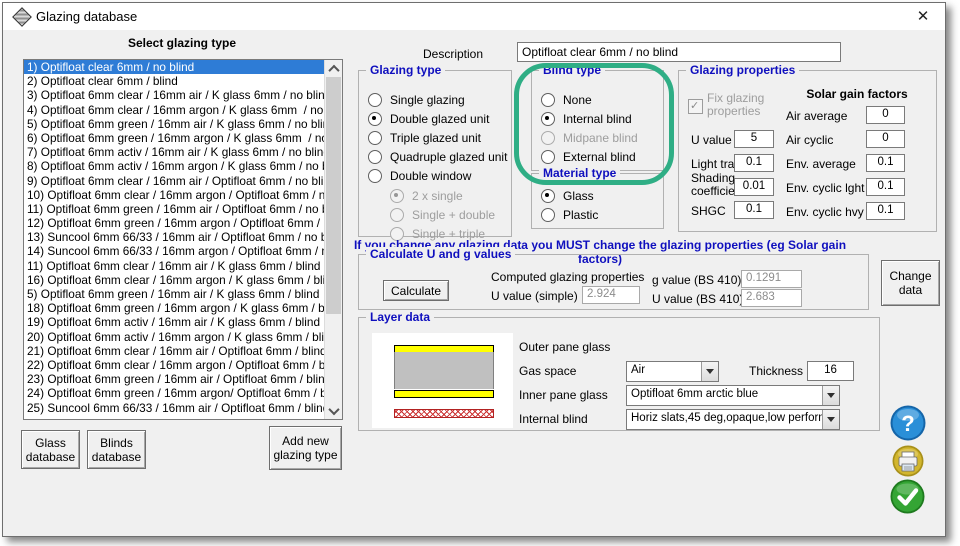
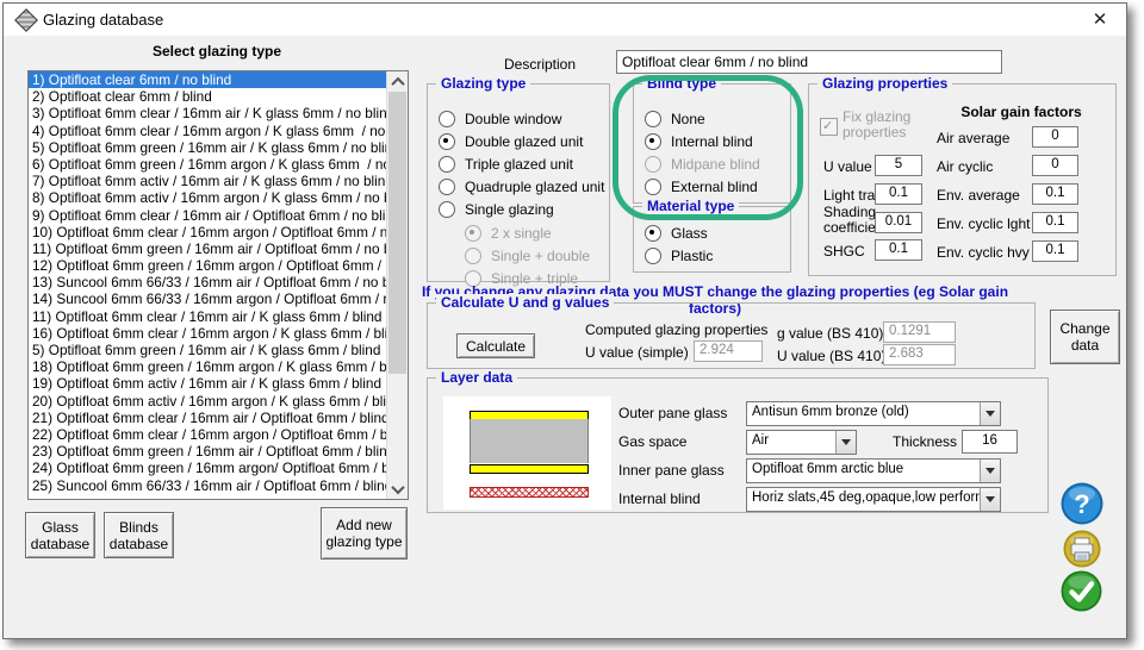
  Glazing database
  ✕
  Select glazing type
  1) Optifloat clear 6mm / no blind
  2) Optifloat clear 6mm / blind
  3) Optifloat 6mm clear / 16mm air / K glass 6mm / no blin
  4) Optifloat 6mm clear / 16mm argon / K glass 6mm / no
  5) Optifloat 6mm green / 16mm air / K glass 6mm / no bli
  6) Optifloat 6mm green / 16mm argon / K glass 6mm / n
  7) Optifloat 6mm activ / 16mm air / K glass 6mm / no blin
  8) Optifloat 6mm activ / 16mm argon / K glass 6mm / no
  9) Optifloat 6mm clear / 16mm air / Optifloat 6mm / no bli
  10) Optifloat 6mm clear / 16mm argon / Optifloat 6mm / n
  11) Optifloat 6mm green / 16mm air / Optifloat 6mm / no
  12) Optifloat 6mm green / 16mm argon / Optifloat 6mm /
  13) Suncool 6mm 66/33 / 16mm air / Optifloat 6mm / no
  14) Suncool 6mm 66/33 / 16mm argon / Optifloat 6mm /
  11) Optifloat 6mm clear / 16mm air / K glass 6mm / blind
  16) Optifloat 6mm clear / 16mm argon / K glass 6mm / bl
  5) Optifloat 6mm green / 16mm air / K glass 6mm / blind
  18) Optifloat 6mm green / 16mm argon / K glass 6mm / b
  19) Optifloat 6mm activ / 16mm air / K glass 6mm / blind
  20) Optifloat 6mm activ / 16mm argon / K glass 6mm / bli
  21) Optifloat 6mm clear / 16mm air / Optifloat 6mm / blin
  22) Optifloat 6mm clear / 16mm argon / Optifloat 6mm / b
  23) Optifloat 6mm green / 16mm air / Optifloat 6mm / blin
  24) Optifloat 6mm green / 16mm argon/ Optifloat 6mm /
  25) Suncool 6mm 66/33 / 16mm air / Optifloat 6mm / blin
  Glass database
  Blinds database
  Add new glazing type
  Description
  Optifloat clear 6mm / no blind
  Glazing type
- Single glazing
+ Double window
  Double glazed unit
  Triple glazed unit
  Quadruple glazed unit
- Double window
+ Single glazing
  2 x single
  Single + double
  Single + triple
  Blind type
  None
  Internal blind
  Midpane blind
  External blind
  Material type
  Glass
  Plastic
  Glazing properties
  Fix glazing properties
  Solar gain factors
  U value
  5
  Light tra
  0.1
  Shading coefficie
  0.01
  SHGC
  0.1
  Air average
  0
  Air cyclic
  0
  Env. average
  0.1
  Env. cyclic lght
  0.1
  Env. cyclic hvy
  0.1
  If you change any glazing data you MUST change the glazing properties (eg Solar gain factors)
  Calculate U and g values
  Calculate
  Computed glazing properties
  U value (simple)
  2.924
  g value (BS 410)
  0.1291
  U value (BS 410
  2.683
  Change data
  Layer data
  Outer pane glass
+ Antisun 6mm bronze (old)
  Gas space
  Air
  Thickness
  16
  Inner pane glass
  Optifloat 6mm arctic blue
  Internal blind
  Horiz slats,45 deg,opaque,low perfor
  ?
